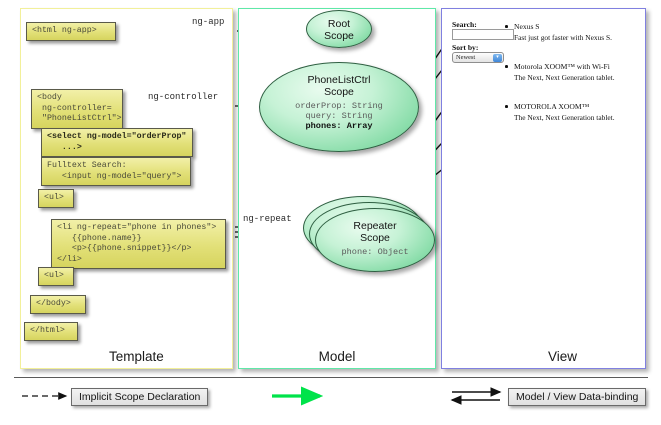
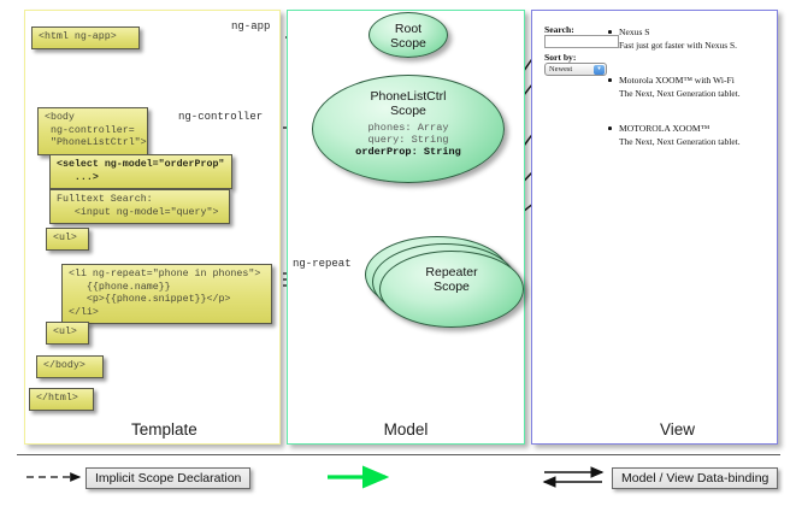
  Template
  <html ng-app>
  <body
  ng-controller=
  "PhoneListCtrl">
  <select ng-model="orderProp"
  ...>
  Fulltext Search:
  <input ng-model="query">
  <ul>
  <li ng-repeat="phone in phones">
  {{phone.name}}
  <p>{{phone.snippet}}</p>
  </li>
  <ul>
  </body>
  </html>
  Model
  Root
  Scope
  PhoneListCtrl
  Scope
- orderProp: String
+ phones: Array
  query: String
- phones: Array
+ orderProp: String
  Repeater
  Scope
- phone: Object
  View
  Search:
  Sort by:
  Nexus S
  Fast just got faster with Nexus S.
  Motorola XOOM™ with Wi-Fi
  The Next, Next Generation tablet.
  MOTOROLA XOOM™
  The Next, Next Generation tablet.
  ng-app
  ng-controller
  ng-repeat
  Implicit Scope Declaration
  Model / View Data-binding
